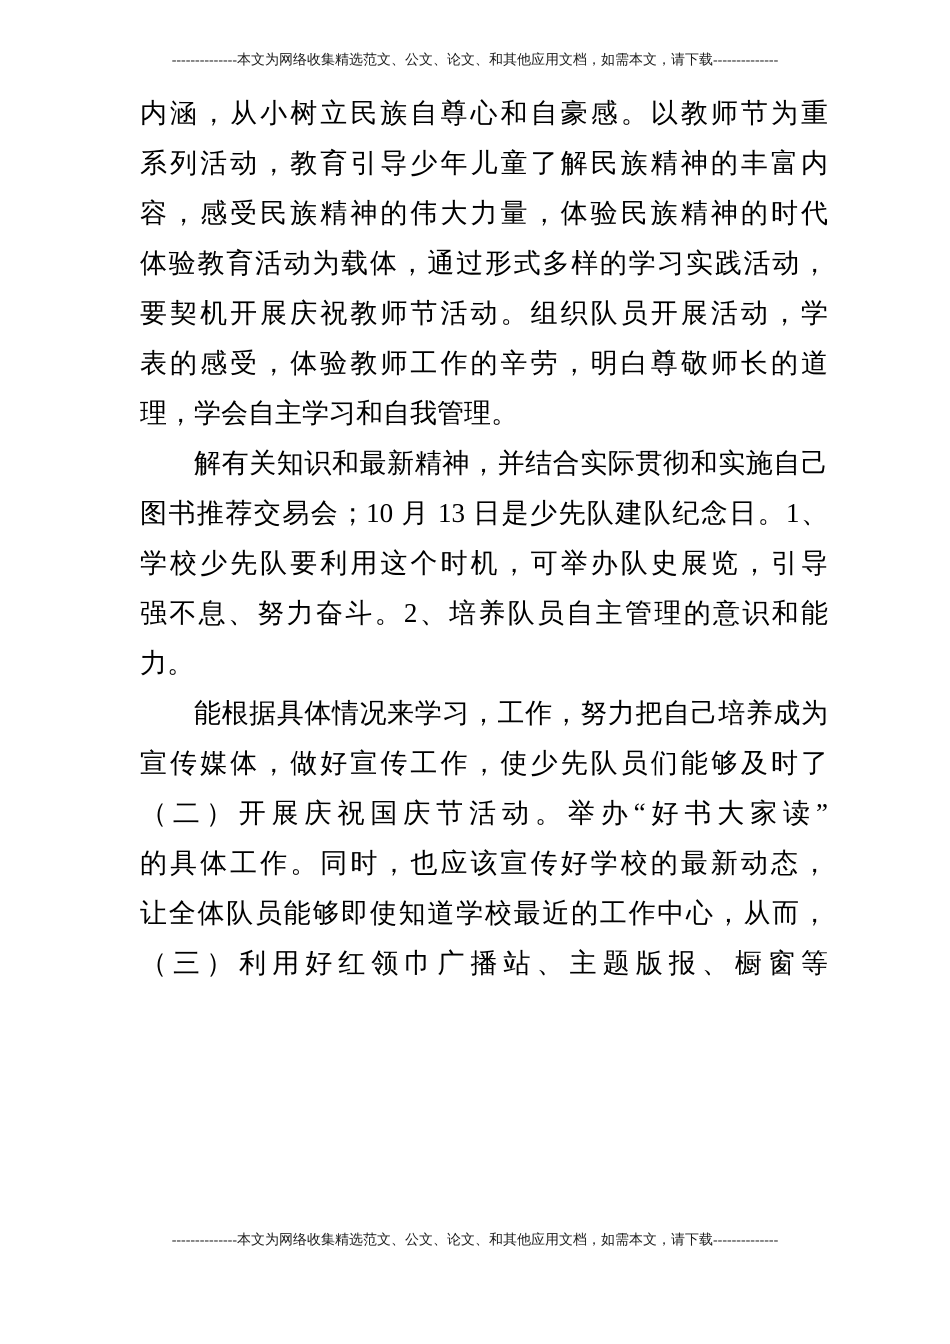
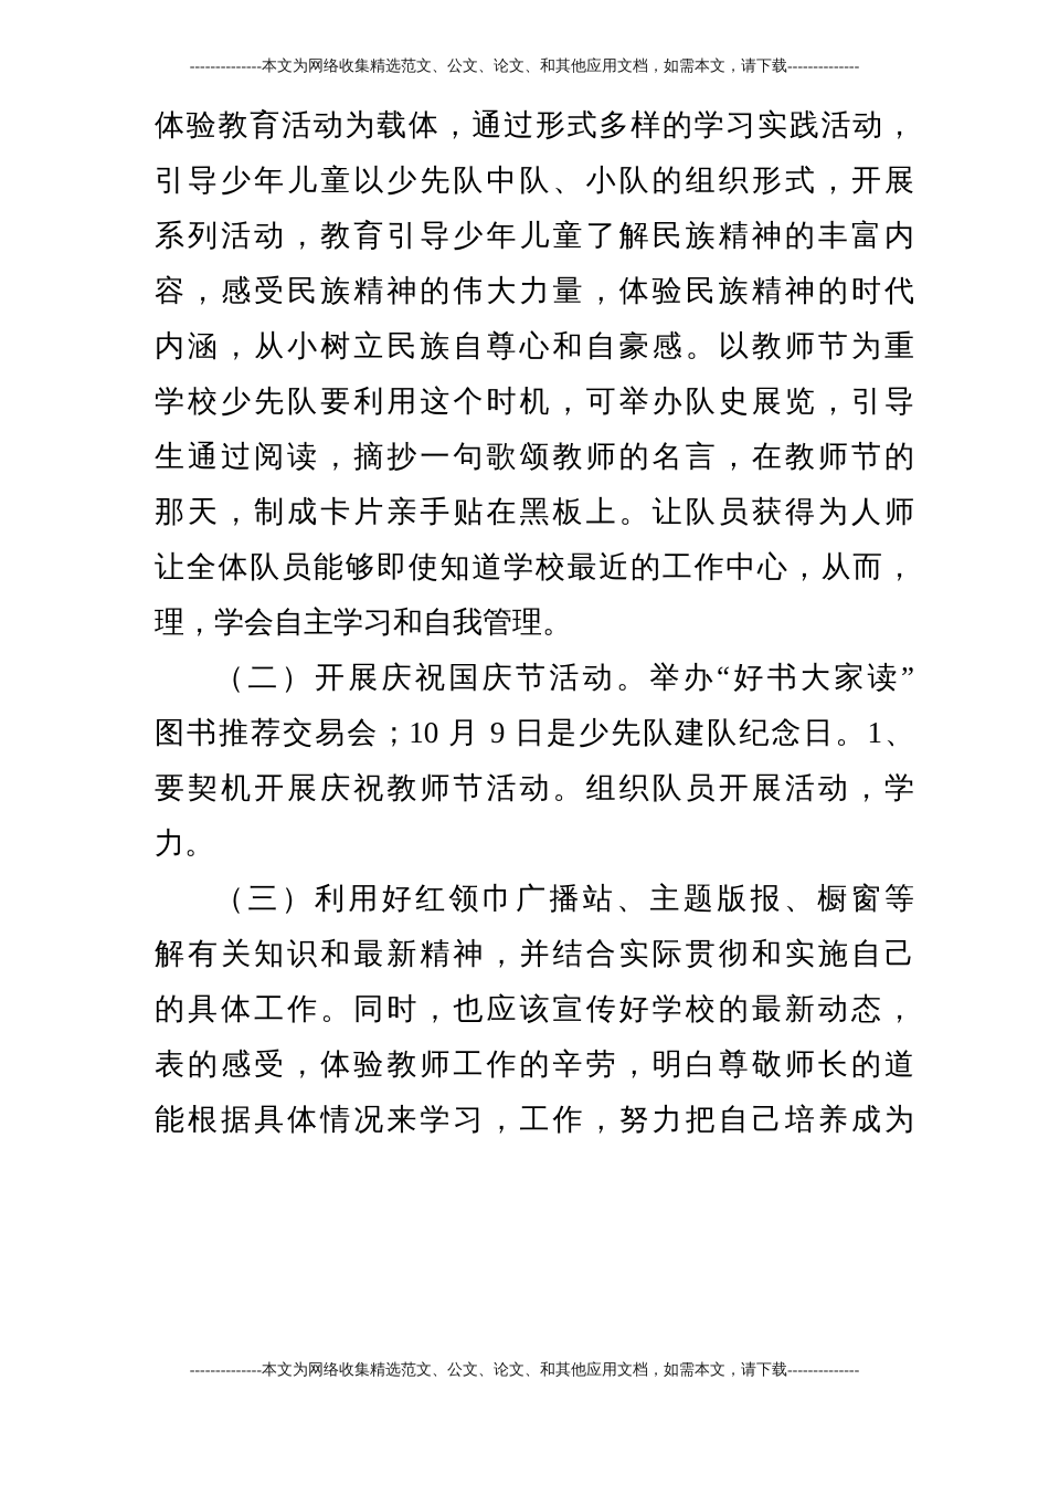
  --------------本文为网络收集精选范文、公文、论文、和其他应用文档，如需本文，请下载--------------
- 内涵，从小树立民族自尊心和自豪感。以教师节为重
+ 体验教育活动为载体，通过形式多样的学习实践活动，
+ 引导少年儿童以少先队中队、小队的组织形式，开展
  系列活动，教育引导少年儿童了解民族精神的丰富内
  容，感受民族精神的伟大力量，体验民族精神的时代
- 体验教育活动为载体，通过形式多样的学习实践活动，
+ 内涵，从小树立民族自尊心和自豪感。以教师节为重
- 要契机开展庆祝教师节活动。组织队员开展活动，学
+ 学校少先队要利用这个时机，可举办队史展览，引导
+ 生通过阅读，摘抄一句歌颂教师的名言，在教师节的
+ 那天，制成卡片亲手贴在黑板上。让队员获得为人师
- 表的感受，体验教师工作的辛劳，明白尊敬师长的道
+ 让全体队员能够即使知道学校最近的工作中心，从而，
  理，学会自主学习和自我管理。
- 解有关知识和最新精神，并结合实际贯彻和实施自己
+ （二）开展庆祝国庆节活动。举办“好书大家读”
- 图书推荐交易会；10 月 13 日是少先队建队纪念日。1、
+ 图书推荐交易会；10 月 9 日是少先队建队纪念日。1、
- 学校少先队要利用这个时机，可举办队史展览，引导
+ 要契机开展庆祝教师节活动。组织队员开展活动，学
- 强不息、努力奋斗。2、培养队员自主管理的意识和能
  力。
- 能根据具体情况来学习，工作，努力把自己培养成为
+ （三）利用好红领巾广播站、主题版报、橱窗等
- 宣传媒体，做好宣传工作，使少先队员们能够及时了
- （二）开展庆祝国庆节活动。举办“好书大家读”
+ 解有关知识和最新精神，并结合实际贯彻和实施自己
  的具体工作。同时，也应该宣传好学校的最新动态，
- 让全体队员能够即使知道学校最近的工作中心，从而，
+ 表的感受，体验教师工作的辛劳，明白尊敬师长的道
- （三）利用好红领巾广播站、主题版报、橱窗等
+ 能根据具体情况来学习，工作，努力把自己培养成为
  --------------本文为网络收集精选范文、公文、论文、和其他应用文档，如需本文，请下载--------------
